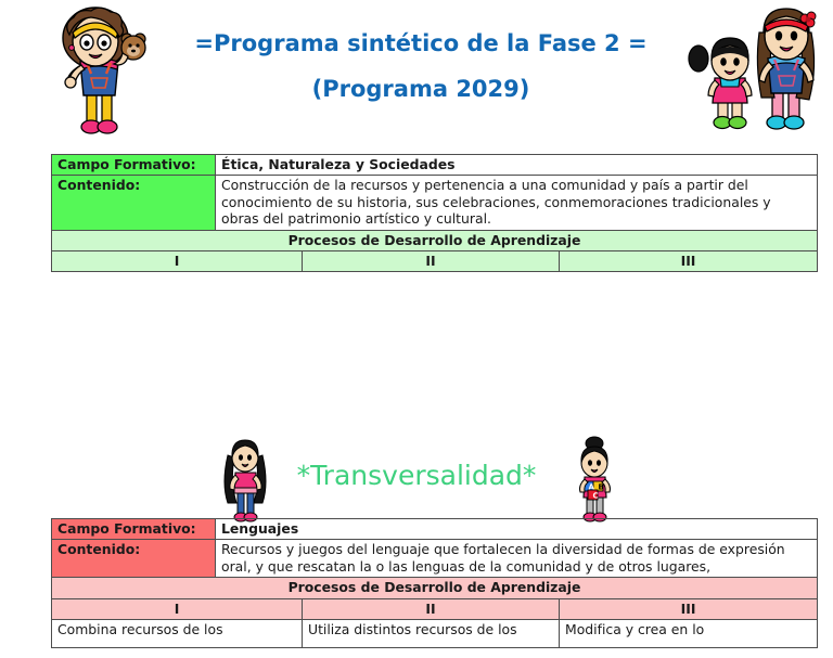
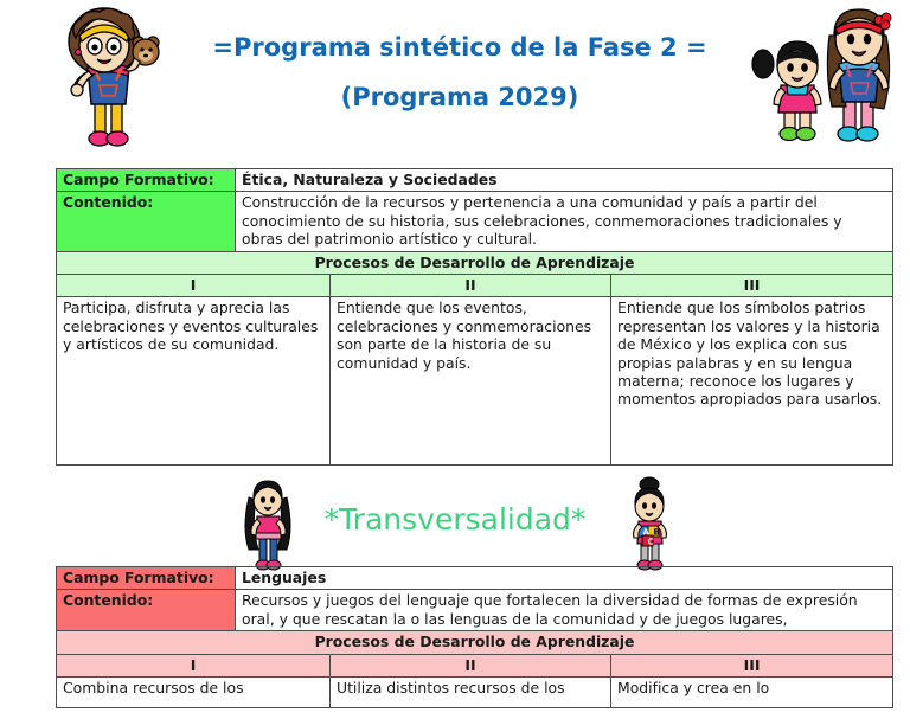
  =Programa sintético de la Fase 2 =
  (Programa 2029)
  Campo Formativo:	Ética, Naturaleza y Sociedades
  Contenido:	Construcción de la recursos y pertenencia a una comunidad y país a partir del conocimiento de su historia, sus celebraciones, conmemoraciones tradicionales y obras del patrimonio artístico y cultural.
  Procesos de Desarrollo de Aprendizaje
  I	II	III
+ Participa, disfruta y aprecia las celebraciones y eventos culturales y artísticos de su comunidad.	Entiende que los eventos, celebraciones y conmemoraciones son parte de la historia de su comunidad y país.	Entiende que los símbolos patrios representan los valores y la historia de México y los explica con sus propias palabras y en su lengua materna; reconoce los lugares y momentos apropiados para usarlos.
  *Transversalidad*
  A
  B
  C
  Campo Formativo:	Lenguajes
- Contenido:	Recursos y juegos del lenguaje que fortalecen la diversidad de formas de expresión oral, y que rescatan la o las lenguas de la comunidad y de otros lugares,
+ Contenido:	Recursos y juegos del lenguaje que fortalecen la diversidad de formas de expresión oral, y que rescatan la o las lenguas de la comunidad y de juegos lugares,
  Procesos de Desarrollo de Aprendizaje
  I	II	III
  Combina recursos de los	Utiliza distintos recursos de los	Modifica y crea en lo
